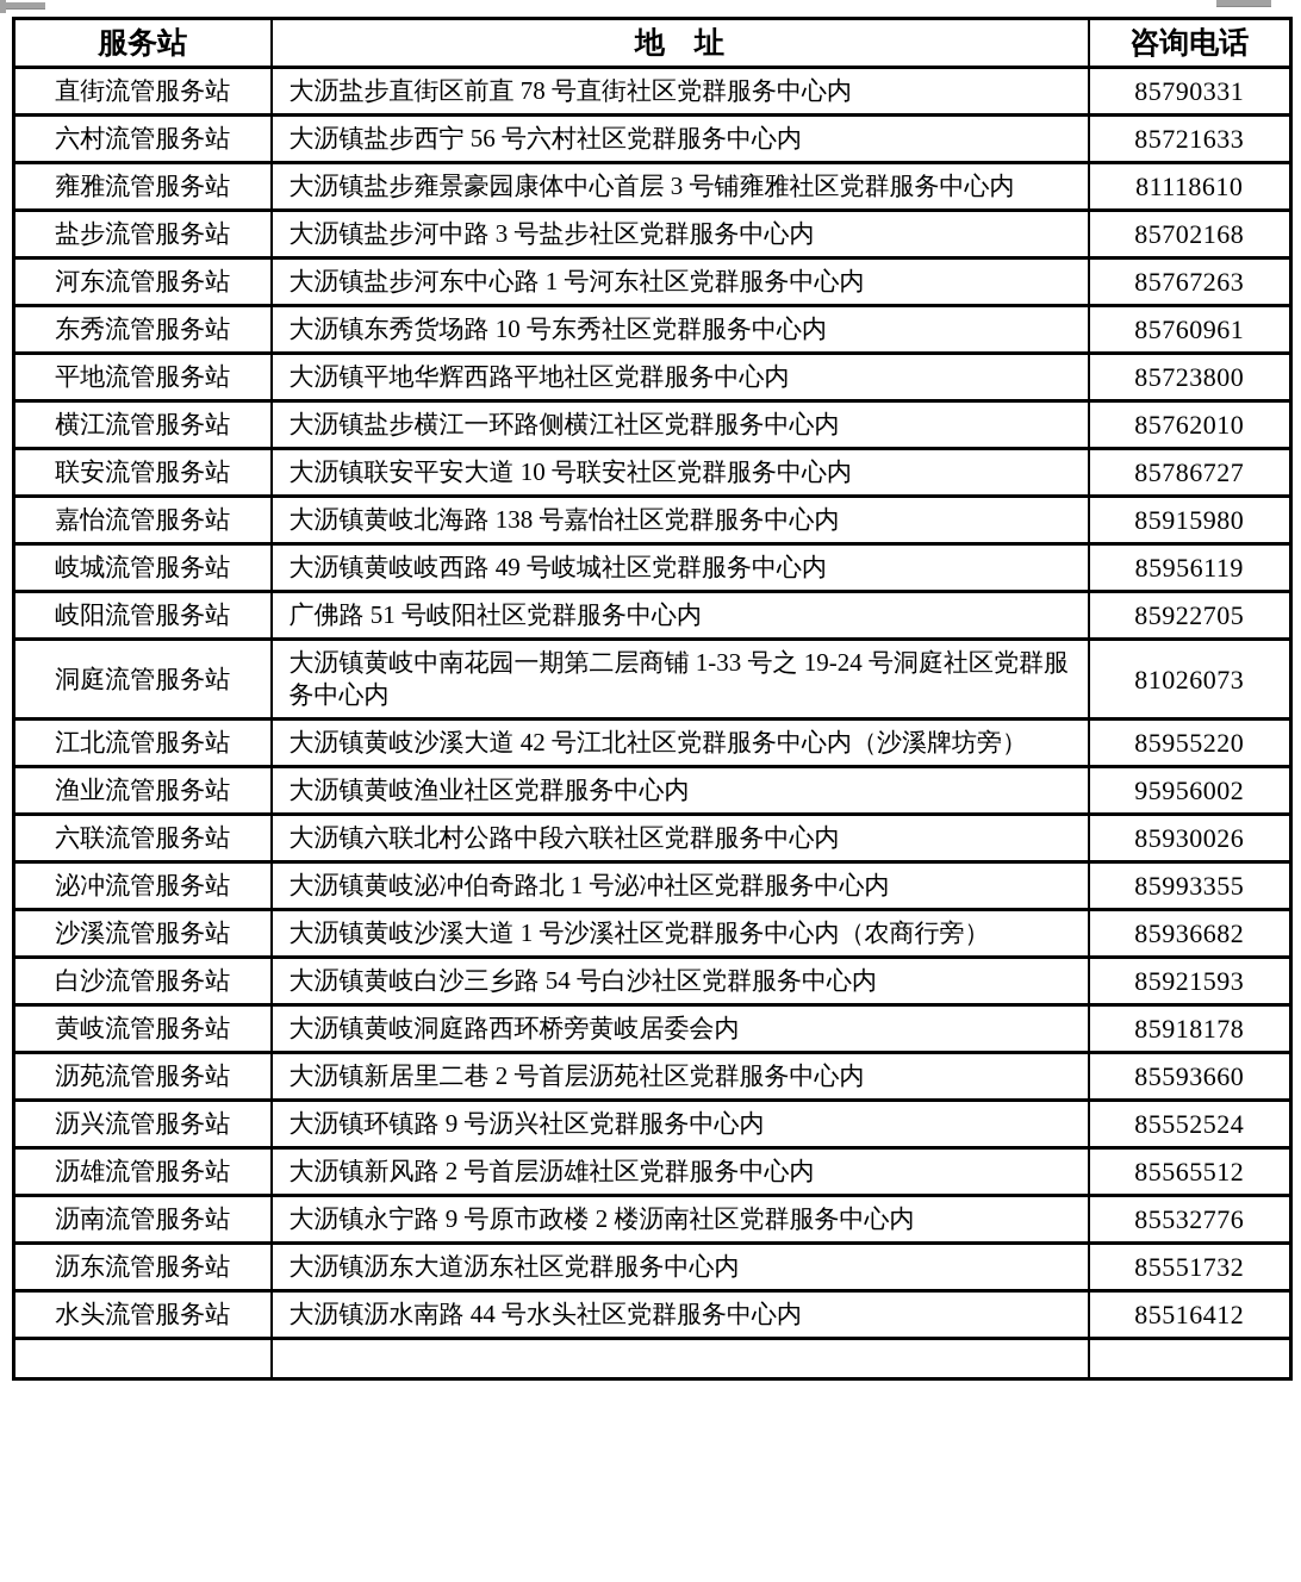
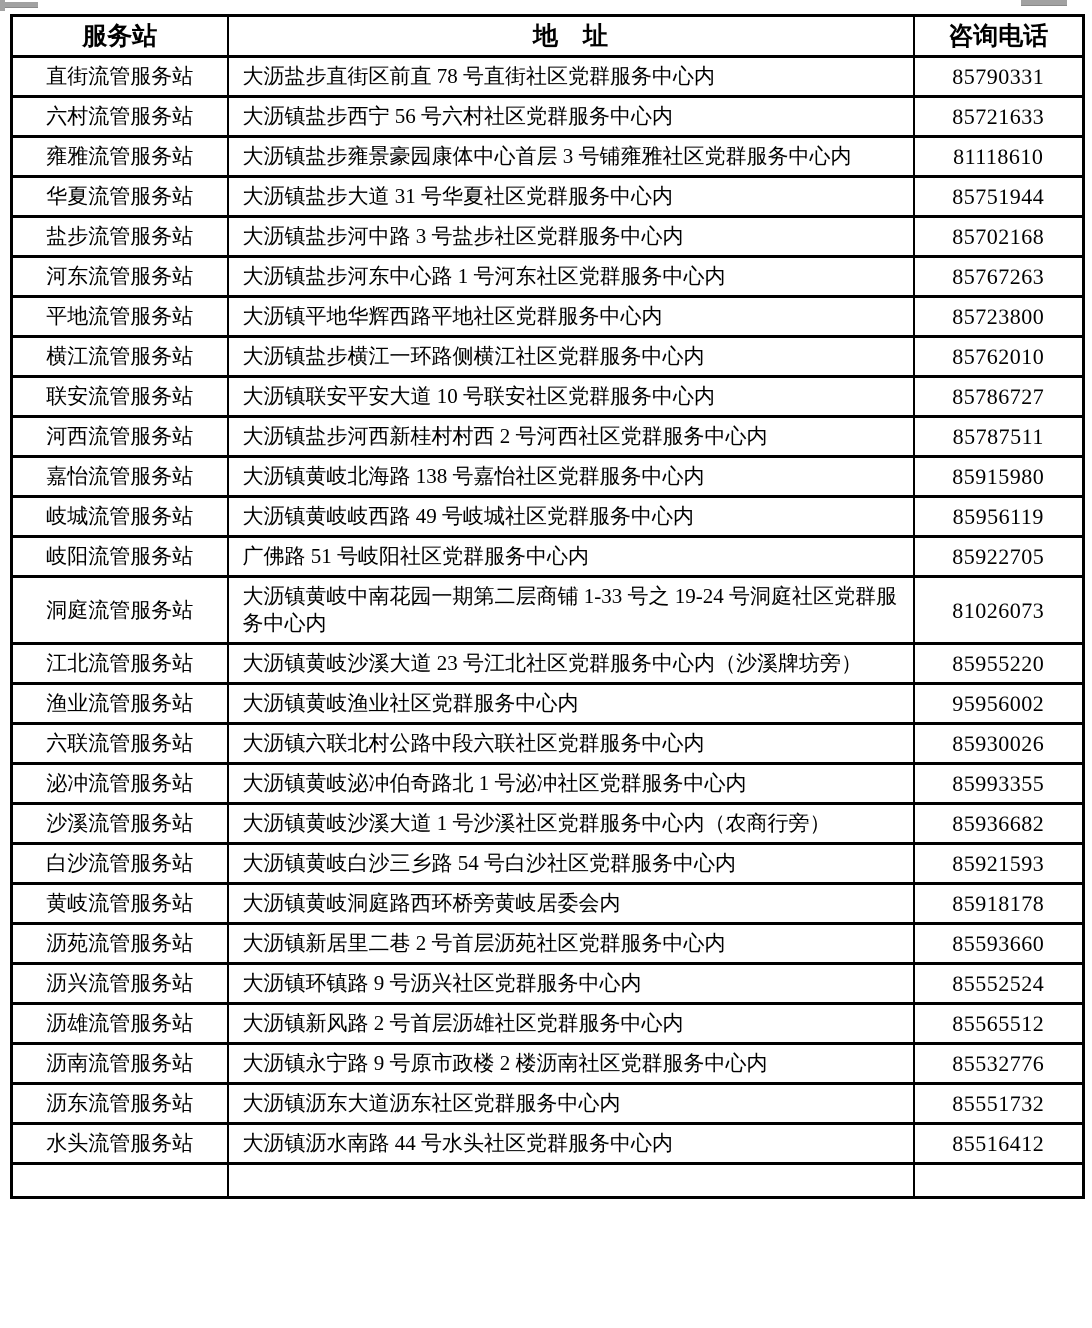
  服务站	地 址	咨询电话
  直街流管服务站	大沥盐步直街区前直 78 号直街社区党群服务中心内	85790331
  六村流管服务站	大沥镇盐步西宁 56 号六村社区党群服务中心内	85721633
  雍雅流管服务站	大沥镇盐步雍景豪园康体中心首层 3 号铺雍雅社区党群服务中心内	81118610
+ 华夏流管服务站	大沥镇盐步大道 31 号华夏社区党群服务中心内	85751944
  盐步流管服务站	大沥镇盐步河中路 3 号盐步社区党群服务中心内	85702168
  河东流管服务站	大沥镇盐步河东中心路 1 号河东社区党群服务中心内	85767263
- 东秀流管服务站	大沥镇东秀货场路 10 号东秀社区党群服务中心内	85760961
  平地流管服务站	大沥镇平地华辉西路平地社区党群服务中心内	85723800
  横江流管服务站	大沥镇盐步横江一环路侧横江社区党群服务中心内	85762010
  联安流管服务站	大沥镇联安平安大道 10 号联安社区党群服务中心内	85786727
+ 河西流管服务站	大沥镇盐步河西新桂村村西 2 号河西社区党群服务中心内	85787511
  嘉怡流管服务站	大沥镇黄岐北海路 138 号嘉怡社区党群服务中心内	85915980
  岐城流管服务站	大沥镇黄岐岐西路 49 号岐城社区党群服务中心内	85956119
  岐阳流管服务站	广佛路 51 号岐阳社区党群服务中心内	85922705
  洞庭流管服务站	大沥镇黄岐中南花园一期第二层商铺 1-33 号之 19-24 号洞庭社区党群服务中心内	81026073
- 江北流管服务站	大沥镇黄岐沙溪大道 42 号江北社区党群服务中心内（沙溪牌坊旁）	85955220
+ 江北流管服务站	大沥镇黄岐沙溪大道 23 号江北社区党群服务中心内（沙溪牌坊旁）	85955220
  渔业流管服务站	大沥镇黄岐渔业社区党群服务中心内	95956002
  六联流管服务站	大沥镇六联北村公路中段六联社区党群服务中心内	85930026
  泌冲流管服务站	大沥镇黄岐泌冲伯奇路北 1 号泌冲社区党群服务中心内	85993355
  沙溪流管服务站	大沥镇黄岐沙溪大道 1 号沙溪社区党群服务中心内（农商行旁）	85936682
  白沙流管服务站	大沥镇黄岐白沙三乡路 54 号白沙社区党群服务中心内	85921593
  黄岐流管服务站	大沥镇黄岐洞庭路西环桥旁黄岐居委会内	85918178
  沥苑流管服务站	大沥镇新居里二巷 2 号首层沥苑社区党群服务中心内	85593660
  沥兴流管服务站	大沥镇环镇路 9 号沥兴社区党群服务中心内	85552524
  沥雄流管服务站	大沥镇新风路 2 号首层沥雄社区党群服务中心内	85565512
  沥南流管服务站	大沥镇永宁路 9 号原市政楼 2 楼沥南社区党群服务中心内	85532776
  沥东流管服务站	大沥镇沥东大道沥东社区党群服务中心内	85551732
  水头流管服务站	大沥镇沥水南路 44 号水头社区党群服务中心内	85516412
